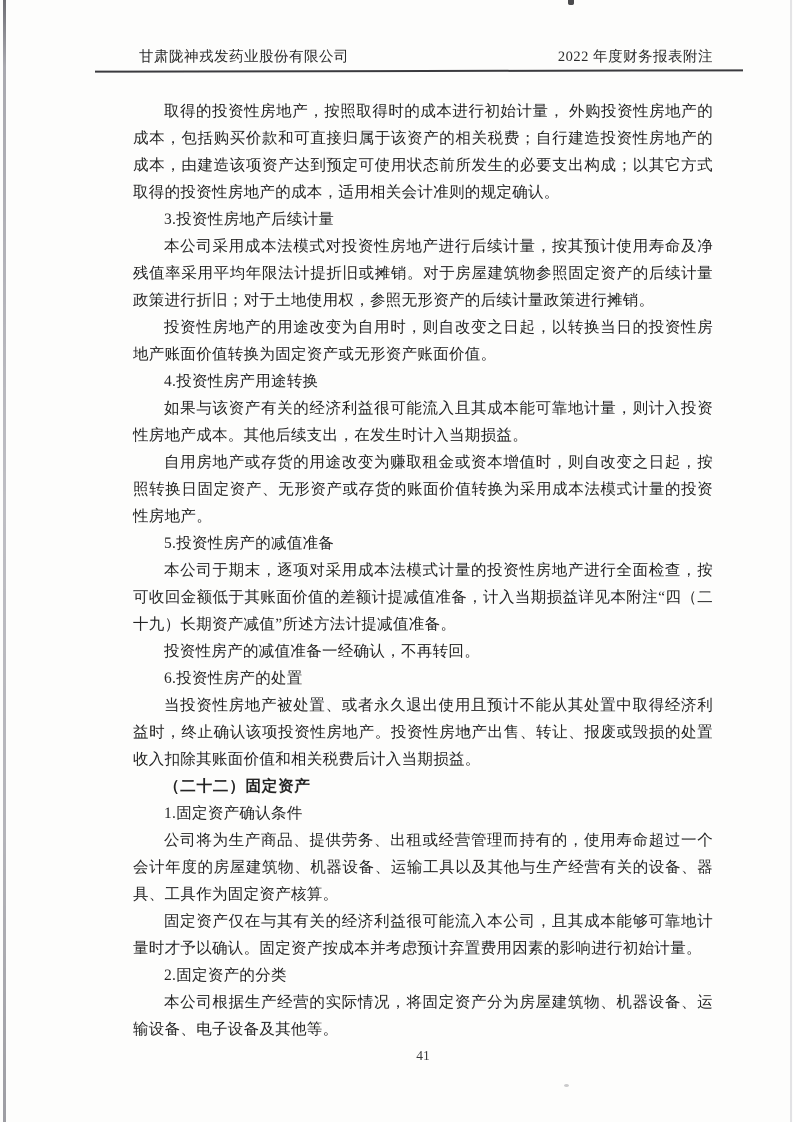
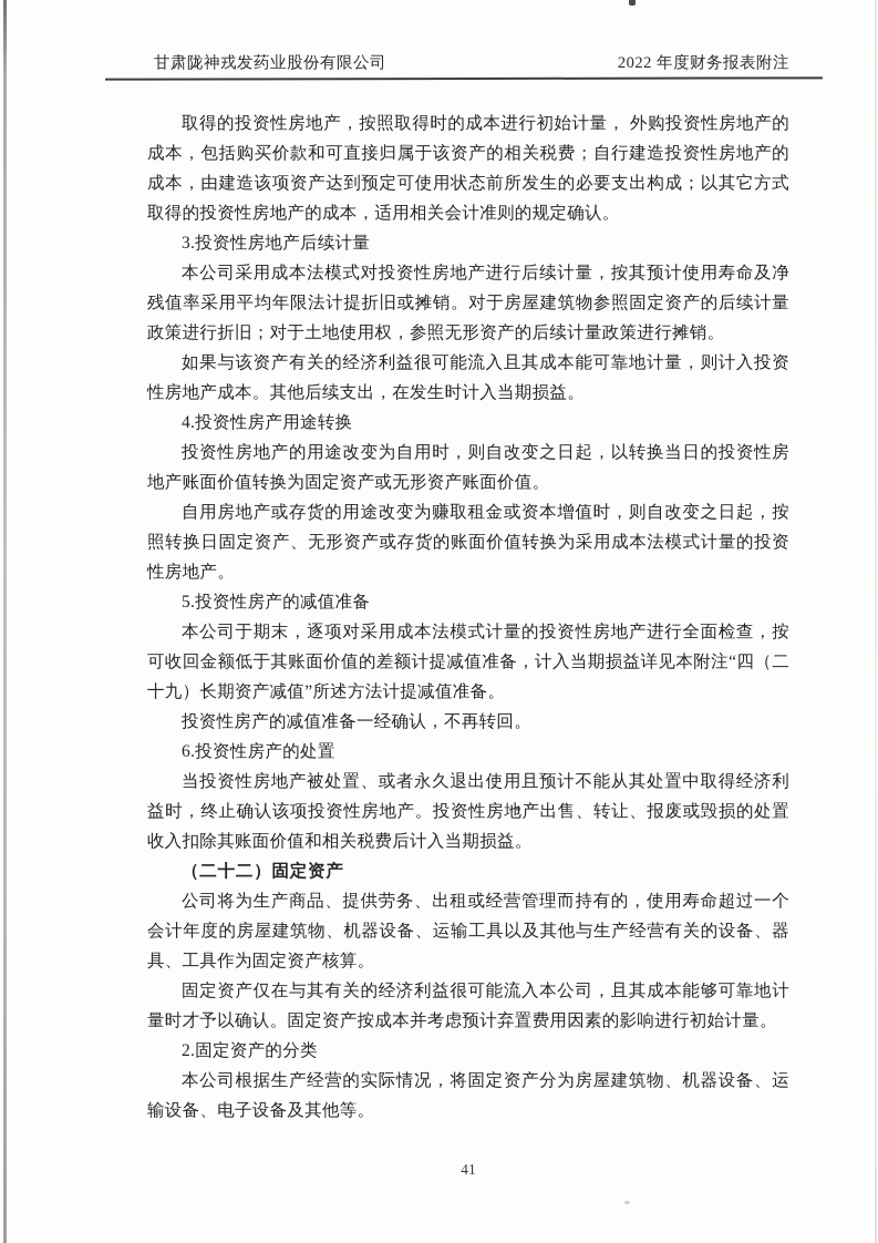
  甘肃陇神戎发药业股份有限公司
  2022 年度财务报表附注
  取得的投资性房地产，按照取得时的成本进行初始计量， 外购投资性房地产的成本，包括购买价款和可直接归属于该资产的相关税费；自行建造投资性房地产的成本，由建造该项资产达到预定可使用状态前所发生的必要支出构成；以其它方式取得的投资性房地产的成本，适用相关会计准则的规定确认。
  3.投资性房地产后续计量
  本公司采用成本法模式对投资性房地产进行后续计量，按其预计使用寿命及净残值率采用平均年限法计提折旧或摊销。对于房屋建筑物参照固定资产的后续计量政策进行折旧；对于土地使用权，参照无形资产的后续计量政策进行摊销。
- 投资性房地产的用途改变为自用时，则自改变之日起，以转换当日的投资性房地产账面价值转换为固定资产或无形资产账面价值。
+ 如果与该资产有关的经济利益很可能流入且其成本能可靠地计量，则计入投资性房地产成本。其他后续支出，在发生时计入当期损益。
  4.投资性房产用途转换
- 如果与该资产有关的经济利益很可能流入且其成本能可靠地计量，则计入投资性房地产成本。其他后续支出，在发生时计入当期损益。
+ 投资性房地产的用途改变为自用时，则自改变之日起，以转换当日的投资性房地产账面价值转换为固定资产或无形资产账面价值。
  自用房地产或存货的用途改变为赚取租金或资本增值时，则自改变之日起，按照转换日固定资产、无形资产或存货的账面价值转换为采用成本法模式计量的投资性房地产。
  5.投资性房产的减值准备
  本公司于期末，逐项对采用成本法模式计量的投资性房地产进行全面检查，按可收回金额低于其账面价值的差额计提减值准备，计入当期损益详见本附注“四（二十九）长期资产减值”所述方法计提减值准备。
  投资性房产的减值准备一经确认，不再转回。
  6.投资性房产的处置
  当投资性房地产被处置、或者永久退出使用且预计不能从其处置中取得经济利益时，终止确认该项投资性房地产。投资性房地产出售、转让、报废或毁损的处置收入扣除其账面价值和相关税费后计入当期损益。
  （二十二）固定资产
- 1.固定资产确认条件
  公司将为生产商品、提供劳务、出租或经营管理而持有的，使用寿命超过一个会计年度的房屋建筑物、机器设备、运输工具以及其他与生产经营有关的设备、器具、工具作为固定资产核算。
  固定资产仅在与其有关的经济利益很可能流入本公司，且其成本能够可靠地计量时才予以确认。固定资产按成本并考虑预计弃置费用因素的影响进行初始计量。
  2.固定资产的分类
  本公司根据生产经营的实际情况，将固定资产分为房屋建筑物、机器设备、运输设备、电子设备及其他等。
  41
